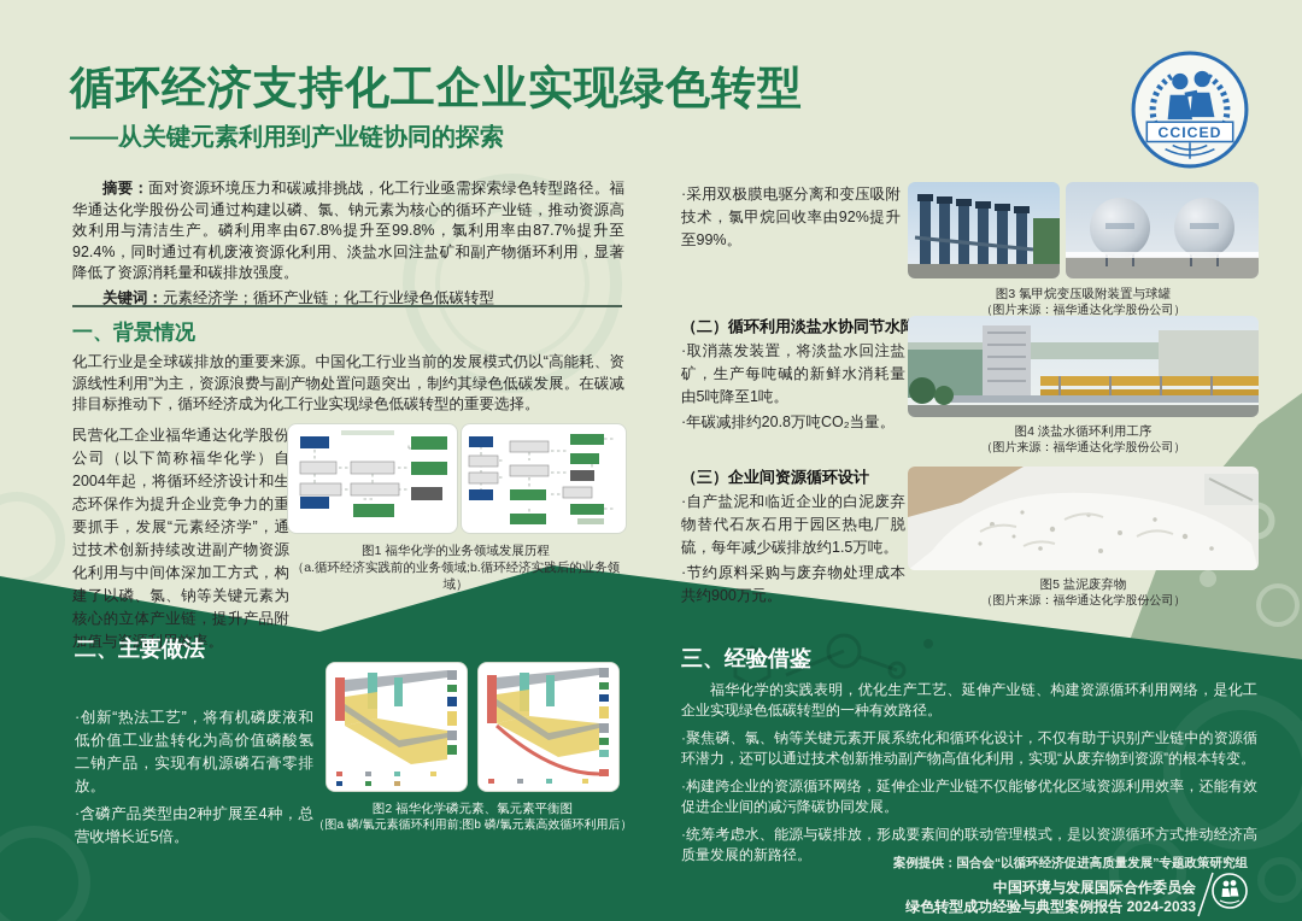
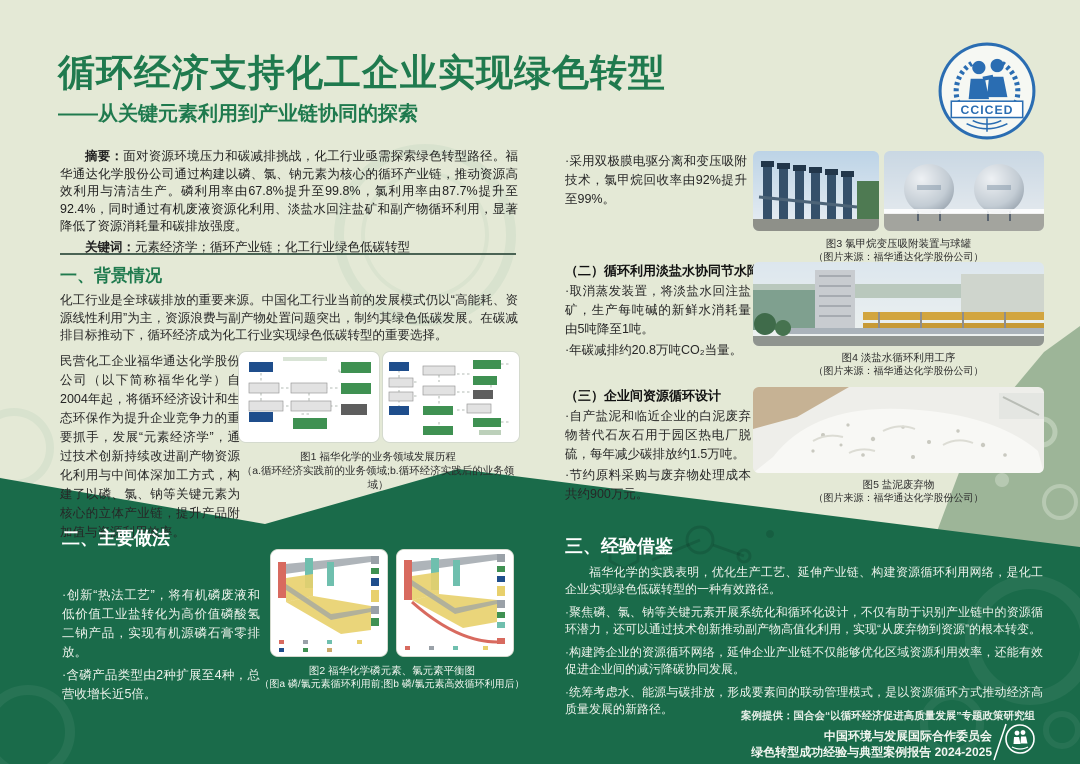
  循环经济支持化工企业实现绿色转型
  ——从关键元素利用到产业链协同的探索
  CCICED
  摘要：面对资源环境压力和碳减排挑战，化工行业亟需探索绿色转型路径。福华通达化学股份公司通过构建以磷、氯、钠元素为核心的循环产业链，推动资源高效利用与清洁生产。磷利用率由67.8%提升至99.8%，氯利用率由87.7%提升至92.4%，同时通过有机废液资源化利用、淡盐水回注盐矿和副产物循环利用，显著降低了资源消耗量和碳排放强度。
  关键词：元素经济学；循环产业链；化工行业绿色低碳转型
  一、背景情况
  化工行业是全球碳排放的重要来源。中国化工行业当前的发展模式仍以“高能耗、资源线性利用”为主，资源浪费与副产物处置问题突出，制约其绿色低碳发展。在碳减排目标推动下，循环经济成为化工行业实现绿色低碳转型的重要选择。
  民营化工企业福华通达化学股份公司（以下简称福华化学）自2004年起，将循环经济设计和生态环保作为提升企业竞争力的重要抓手，发展“元素经济学”，通过技术创新持续改进副产物资源化利用与中间体深加工方式，构建了以磷、氯、钠等关键元素为核心的立体产业链，提升产品附加值与资源利用效率。
  图1 福华化学的业务领域发展历程
  （a.循环经济实践前的业务领域;b.循环经济实践后的业务领域）
  ·采用双极膜电驱分离和变压吸附技术，氯甲烷回收率由92%提升至99%。
  图3 氯甲烷变压吸附装置与球罐
  （图片来源：福华通达化学股份公司）
  （二）循环利用淡盐水协同节水
  ·取消蒸发装置，将淡盐水回注盐矿，生产每吨碱的新鲜水消耗量由5吨降至1吨。
  ·年碳减排约20.8万吨CO₂当量。
  图4 淡盐水循环利用工序
  （图片来源：福华通达化学股份公司）
  （三）企业间资源循环设计
  ·自产盐泥和临近企业的白泥废弃物替代石灰石用于园区热电厂脱硫，每年减少碳排放约1.5万吨。
  ·节约原料采购与废弃物处理成本共约900万元。
  图5 盐泥废弃物
  （图片来源：福华通达化学股份公司）
  二、主要做法
  ·创新“热法工艺”，将有机磷废液和低价值工业盐转化为高价值磷酸氢二钠产品，实现有机源磷石膏零排放。
  ·含磷产品类型由2种扩展至4种，总营收增长近5倍。
  图2 福华化学磷元素、氯元素平衡图
  （图a 磷/氯元素循环利用前;图b 磷/氯元素高效循环利用后）
  三、经验借鉴
  福华化学的实践表明，优化生产工艺、延伸产业链、构建资源循环利用网络，是化工企业实现绿色低碳转型的一种有效路径。
  ·聚焦磷、氯、钠等关键元素开展系统化和循环化设计，不仅有助于识别产业链中的资源循环潜力，还可以通过技术创新推动副产物高值化利用，实现“从废弃物到资源”的根本转变。
  ·构建跨企业的资源循环网络，延伸企业产业链不仅能够优化区域资源利用效率，还能有效促进企业间的减污降碳协同发展。
  ·统筹考虑水、能源与碳排放，形成要素间的联动管理模式，是以资源循环方式推动经济高质量发展的新路径。
  案例提供：国合会“以循环经济促进高质量发展”专题政策研究组
  中国环境与发展国际合作委员会
- 绿色转型成功经验与典型案例报告 2024-2033
+ 绿色转型成功经验与典型案例报告 2024-2025
